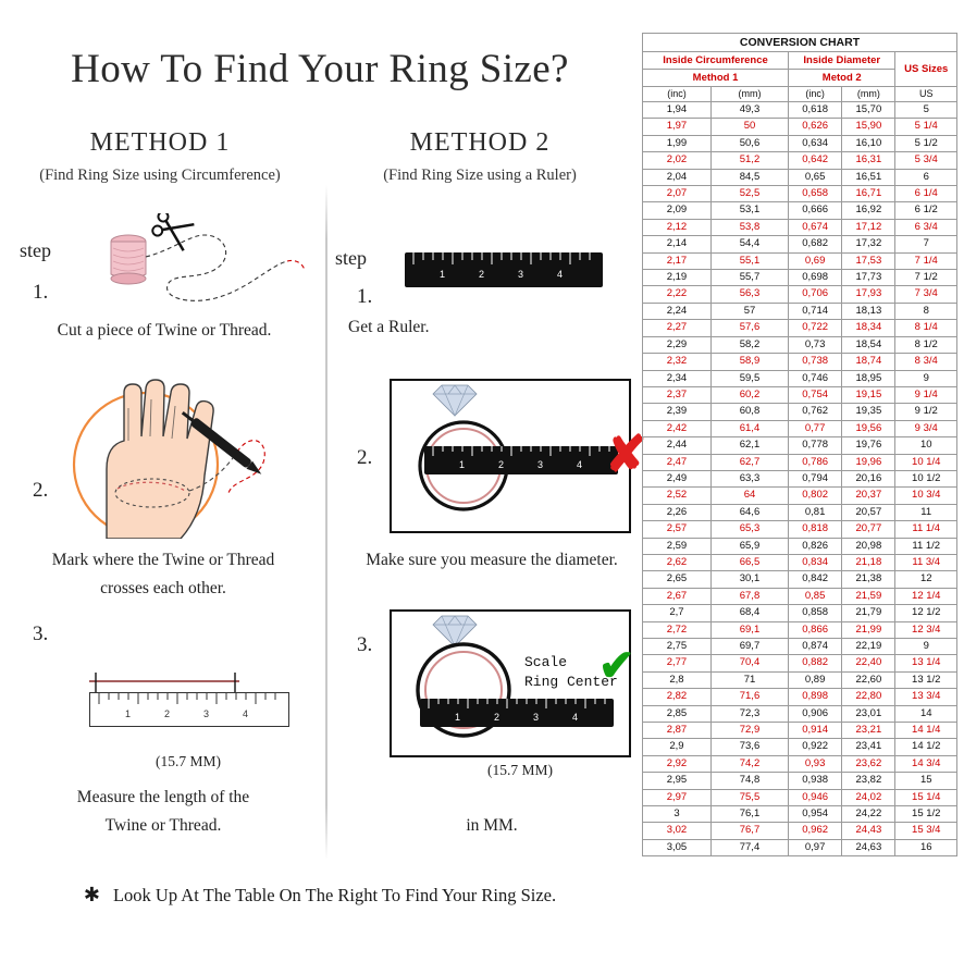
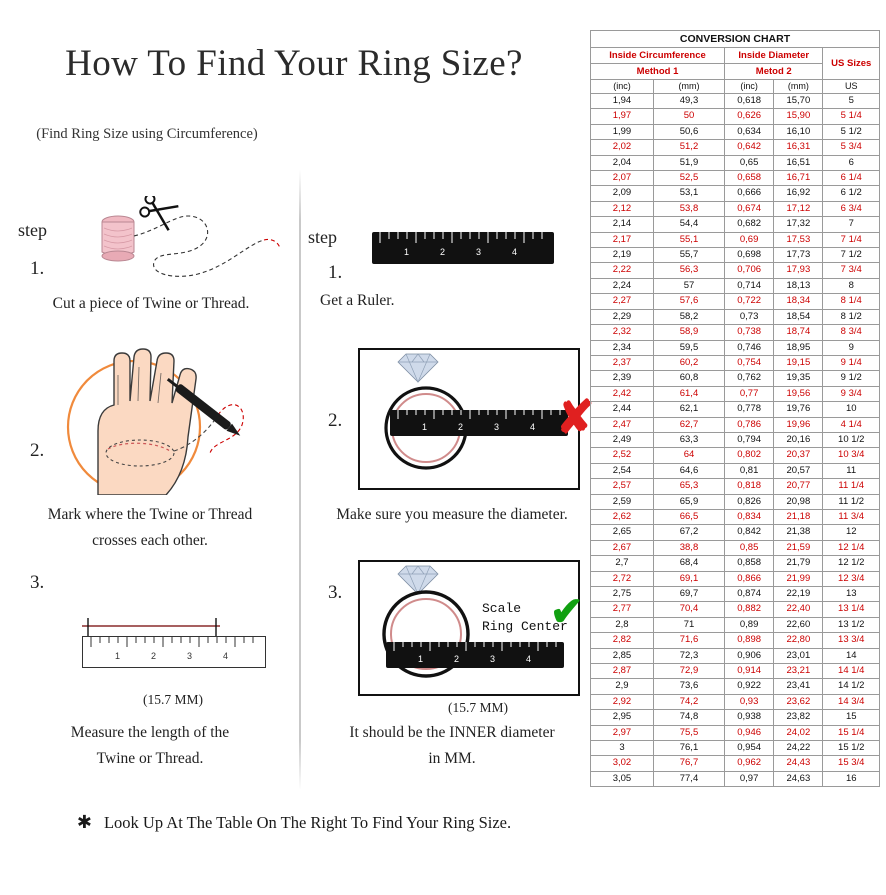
  How To Find Your Ring Size?
- METHOD 1
  (Find Ring Size using Circumference)
  step
  1.
  Cut a piece of Twine or Thread.
  2.
  Mark where the Twine or Thread
  crosses each other.
  3.
  1
  2
  3
  4
  (15.7 MM)
  Measure the length of the
  Twine or Thread.
- METHOD 2
- (Find Ring Size using a Ruler)
  step
  1.
  1
  2
  3
  4
  Get a Ruler.
  2.
  1
  2
  3
  4
  ✘
  Make sure you measure the diameter.
  3.
  Scale
  Ring Center
  1
  2
  3
  4
  ✔
  (15.7 MM)
+ It should be the INNER diameter
  in MM.
  ✱ Look Up At The Table On The Right To Find Your Ring Size.
  CONVERSION CHART
  Inside Circumference	Inside Diameter	US Sizes
  Method 1	Metod 2
  (inc)	(mm)	(inc)	(mm)	US
  1,94	49,3	0,618	15,70	5
  1,97	50	0,626	15,90	5 1/4
  1,99	50,6	0,634	16,10	5 1/2
  2,02	51,2	0,642	16,31	5 3/4
- 2,04	84,5	0,65	16,51	6
+ 2,04	51,9	0,65	16,51	6
  2,07	52,5	0,658	16,71	6 1/4
  2,09	53,1	0,666	16,92	6 1/2
  2,12	53,8	0,674	17,12	6 3/4
  2,14	54,4	0,682	17,32	7
  2,17	55,1	0,69	17,53	7 1/4
  2,19	55,7	0,698	17,73	7 1/2
  2,22	56,3	0,706	17,93	7 3/4
  2,24	57	0,714	18,13	8
  2,27	57,6	0,722	18,34	8 1/4
  2,29	58,2	0,73	18,54	8 1/2
  2,32	58,9	0,738	18,74	8 3/4
  2,34	59,5	0,746	18,95	9
  2,37	60,2	0,754	19,15	9 1/4
  2,39	60,8	0,762	19,35	9 1/2
  2,42	61,4	0,77	19,56	9 3/4
  2,44	62,1	0,778	19,76	10
- 2,47	62,7	0,786	19,96	10 1/4
+ 2,47	62,7	0,786	19,96	4 1/4
  2,49	63,3	0,794	20,16	10 1/2
  2,52	64	0,802	20,37	10 3/4
- 2,26	64,6	0,81	20,57	11
+ 2,54	64,6	0,81	20,57	11
  2,57	65,3	0,818	20,77	11 1/4
  2,59	65,9	0,826	20,98	11 1/2
  2,62	66,5	0,834	21,18	11 3/4
- 2,65	30,1	0,842	21,38	12
+ 2,65	67,2	0,842	21,38	12
- 2,67	67,8	0,85	21,59	12 1/4
+ 2,67	38,8	0,85	21,59	12 1/4
  2,7	68,4	0,858	21,79	12 1/2
  2,72	69,1	0,866	21,99	12 3/4
- 2,75	69,7	0,874	22,19	9
+ 2,75	69,7	0,874	22,19	13
  2,77	70,4	0,882	22,40	13 1/4
  2,8	71	0,89	22,60	13 1/2
  2,82	71,6	0,898	22,80	13 3/4
  2,85	72,3	0,906	23,01	14
  2,87	72,9	0,914	23,21	14 1/4
  2,9	73,6	0,922	23,41	14 1/2
  2,92	74,2	0,93	23,62	14 3/4
  2,95	74,8	0,938	23,82	15
  2,97	75,5	0,946	24,02	15 1/4
  3	76,1	0,954	24,22	15 1/2
  3,02	76,7	0,962	24,43	15 3/4
  3,05	77,4	0,97	24,63	16
